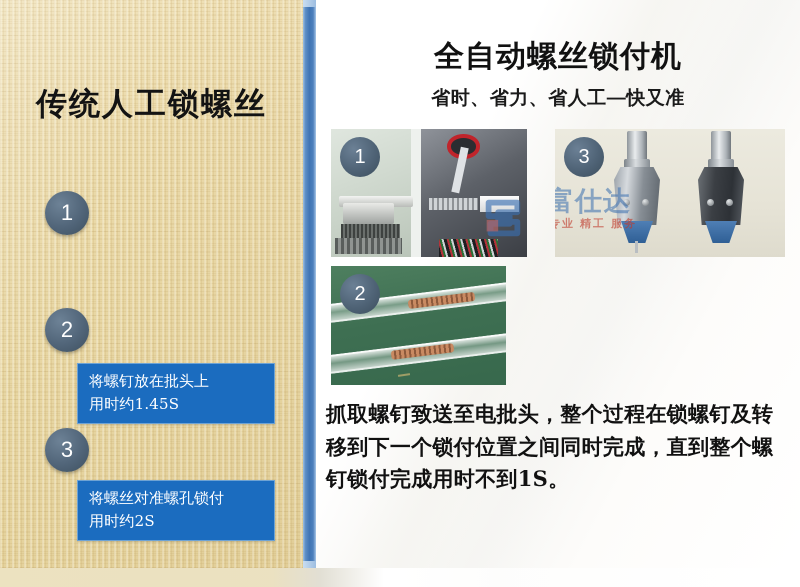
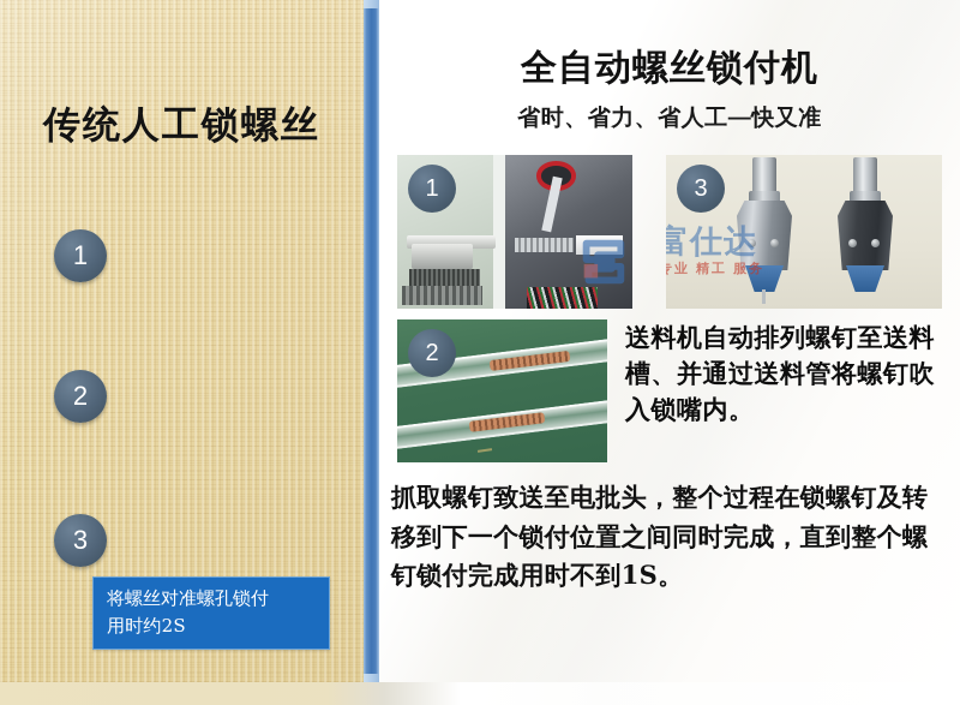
  传统人工锁螺丝
  1
  2
- 将螺钉放在批头上
- 用时约1.45S
  3
  将螺丝对准螺孔锁付
  用时约2S
  全自动螺丝锁付机
  省时、省力、省人工—快又准
  1
  富仕达
  专业 精工 服务
  3
  2
+ 送料机自动排列螺钉至送料槽、并通过送料管将螺钉吹入锁嘴内。
  抓取螺钉致送至电批头，整个过程在锁螺钉及转移到下一个锁付位置之间同时完成，直到整个螺钉锁付完成用时不到1S。
